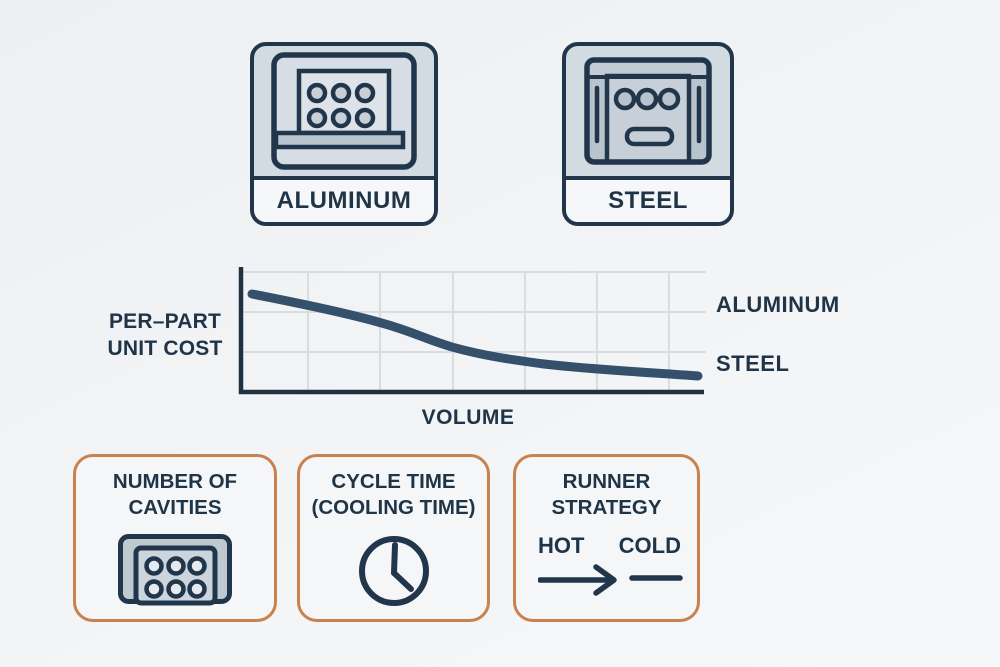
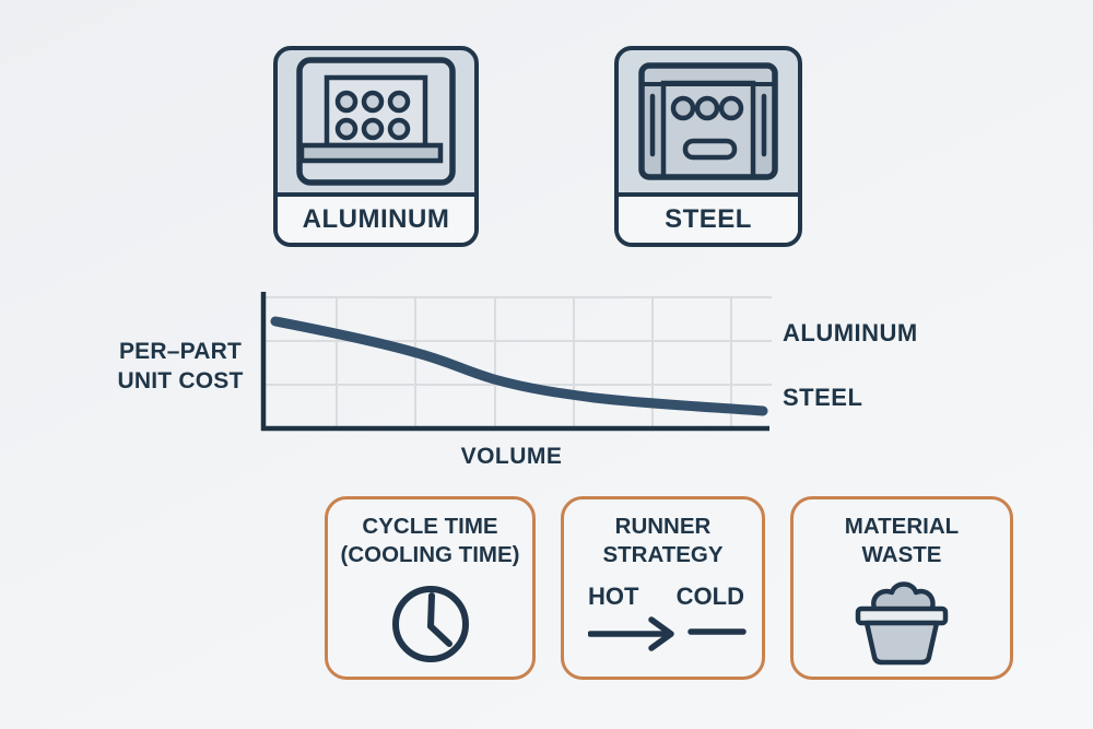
  ALUMINUM
  STEEL
  PER–PART
  UNIT COST
  VOLUME
  ALUMINUM
  STEEL
- NUMBER OF
- CAVITIES
  CYCLE TIME
  (COOLING TIME)
  RUNNER
  STRATEGY
  HOT
  COLD
+ MATERIAL
+ WASTE
